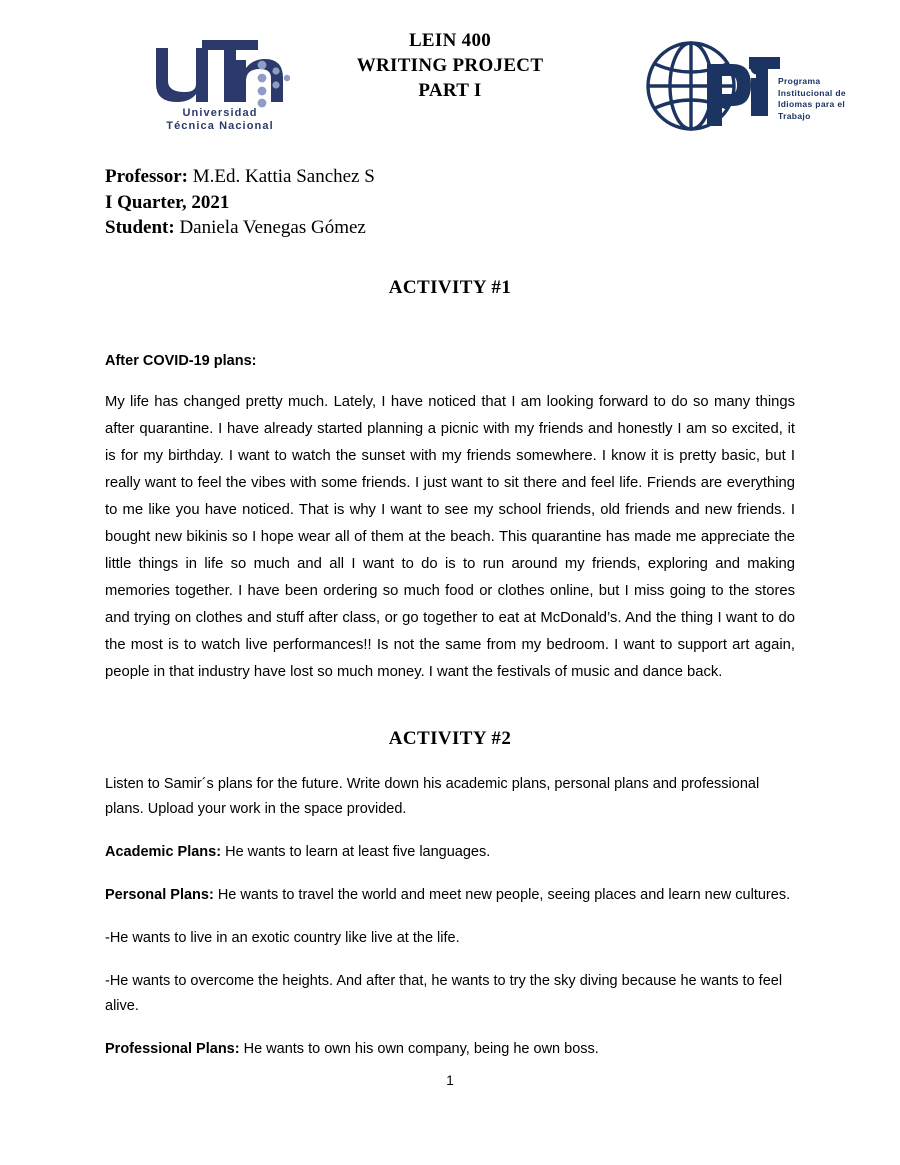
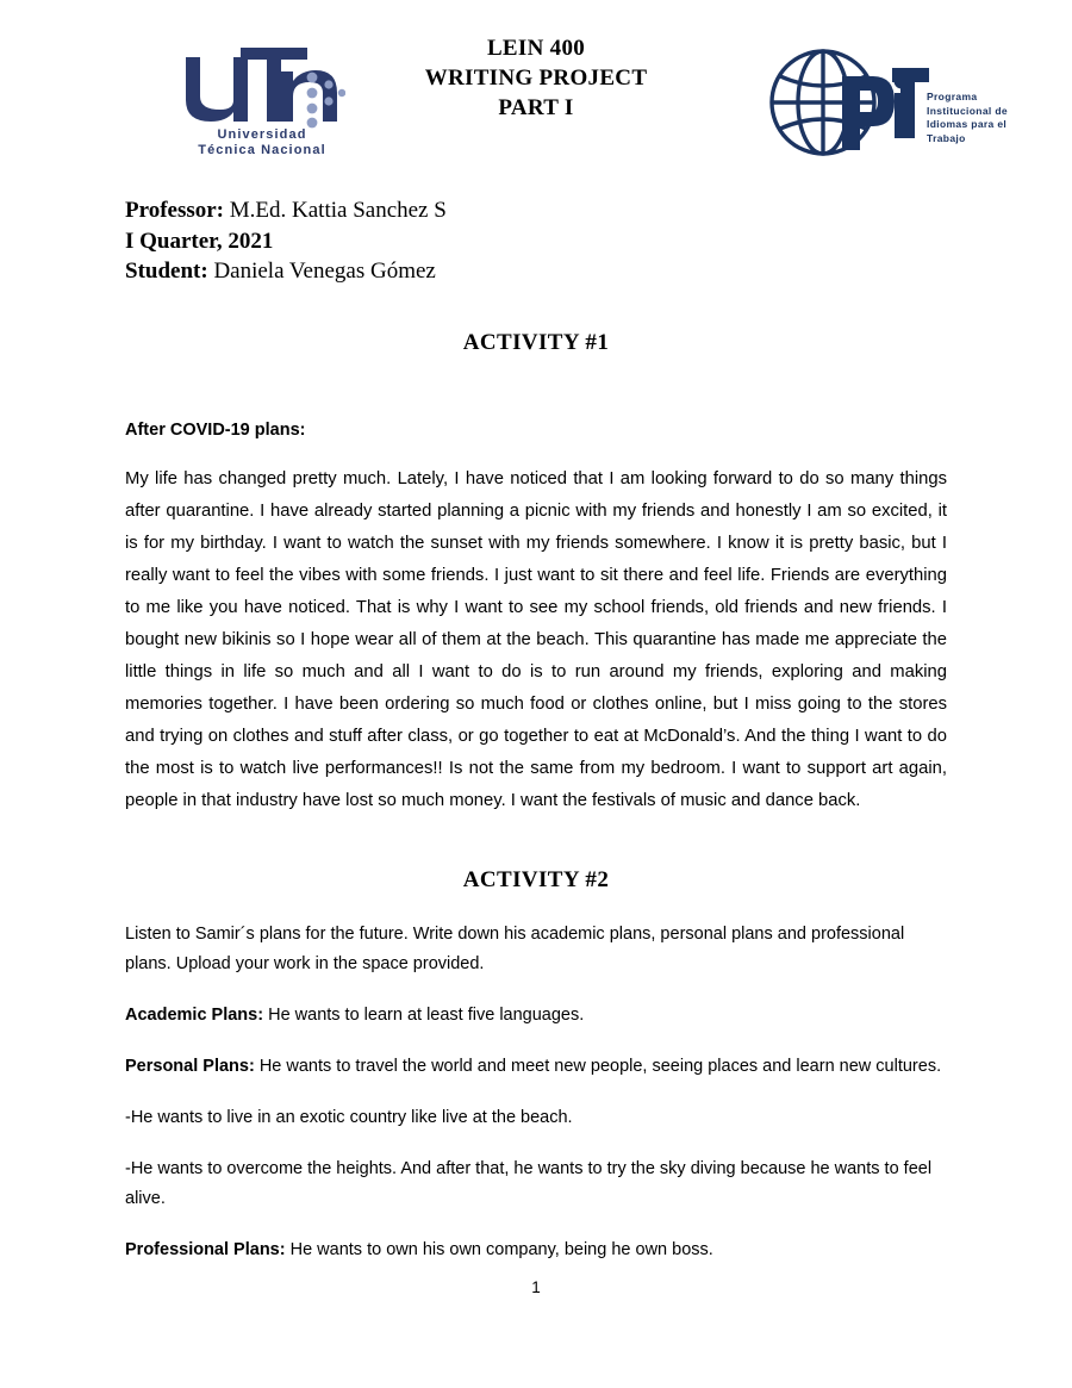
  Universidad
  Técnica Nacional
  LEIN 400
  WRITING PROJECT
  PART I
  Programa
  Institucional de
  Idiomas para el
  Trabajo
  Professor: M.Ed. Kattia Sanchez S
  I Quarter, 2021
  Student: Daniela Venegas Gómez
  ACTIVITY #1
  After COVID-19 plans:
  My life has changed pretty much. Lately, I have noticed that I am looking forward to do so many things after quarantine. I have already started planning a picnic with my friends and honestly I am so excited, it is for my birthday. I want to watch the sunset with my friends somewhere. I know it is pretty basic, but I really want to feel the vibes with some friends. I just want to sit there and feel life. Friends are everything to me like you have noticed. That is why I want to see my school friends, old friends and new friends. I bought new bikinis so I hope wear all of them at the beach. This quarantine has made me appreciate the little things in life so much and all I want to do is to run around my friends, exploring and making memories together. I have been ordering so much food or clothes online, but I miss going to the stores and trying on clothes and stuff after class, or go together to eat at McDonald’s. And the thing I want to do the most is to watch live performances!! Is not the same from my bedroom. I want to support art again, people in that industry have lost so much money. I want the festivals of music and dance back.
  ACTIVITY #2
  Listen to Samir´s plans for the future. Write down his academic plans, personal plans and professional plans. Upload your work in the space provided.
  Academic Plans: He wants to learn at least five languages.
  Personal Plans: He wants to travel the world and meet new people, seeing places and learn new cultures.
- -He wants to live in an exotic country like live at the life.
+ -He wants to live in an exotic country like live at the beach.
  -He wants to overcome the heights. And after that, he wants to try the sky diving because he wants to feel alive.
  Professional Plans: He wants to own his own company, being he own boss.
  1
